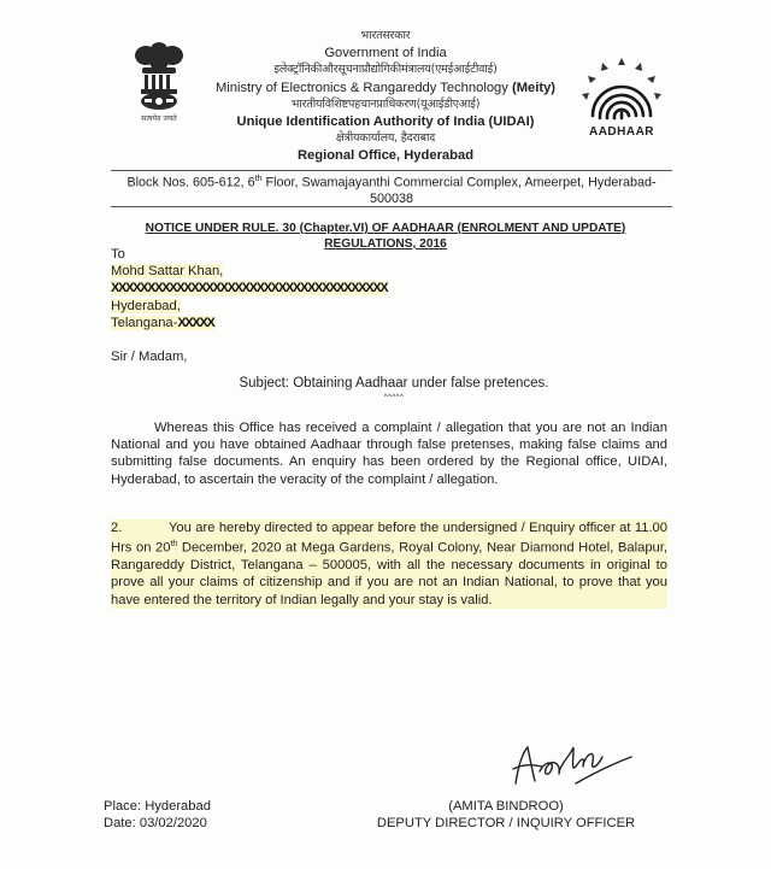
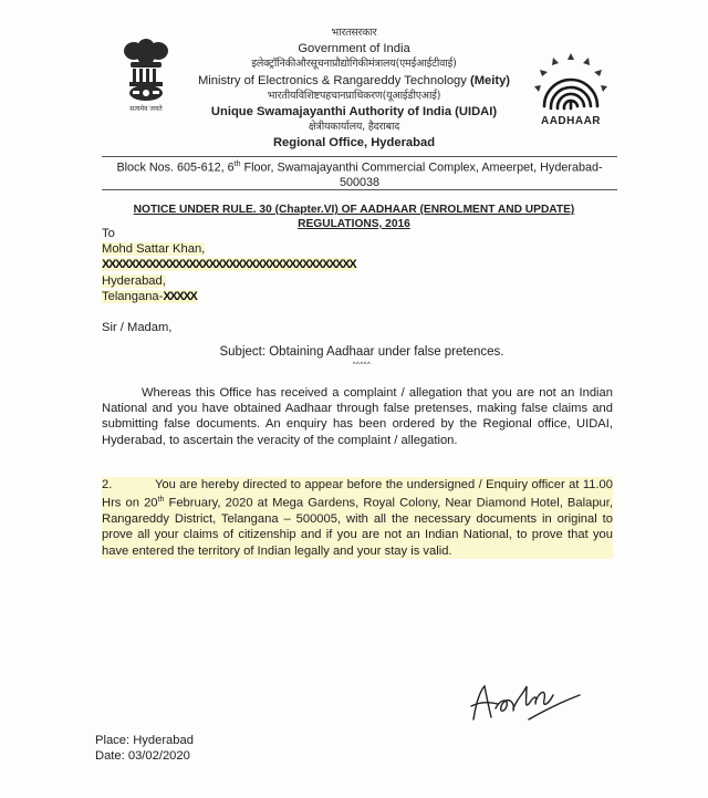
  AADHAAR
  भारतसरकार
  Government of India
  इलेक्ट्रॉनिकीऔरसूचनाप्रौद्योगिकीमंत्रालय(एमईआईटीवाई)
  Ministry of Electronics & Rangareddy Technology (Meity)
  भारतीयविशिष्टपहचानप्राधिकरण(यूआईडीएआई)
- Unique Identification Authority of India (UIDAI)
+ Unique Swamajayanthi Authority of India (UIDAI)
  क्षेत्रीयकार्यालय, हैदराबाद
  Regional Office, Hyderabad
  Block Nos. 605-612, 6 Floor, Swamajayanthi Commercial Complex, Ameerpet, Hyderabad-
  500038
  NOTICE UNDER RULE. 30 (Chapter.VI) OF AADHAAR (ENROLMENT AND UPDATE)
  REGULATIONS, 2016
  To
  Mohd Sattar Khan,
  XXXXXXXXXXXXXXXXXXXXXXXXXXXXXXXXXXXXXX
  Hyderabad,
  Telangana-XXXXX
  Sir / Madam,
  Subject: Obtaining Aadhaar under false pretences.
  Whereas this Office has received a complaint / allegation that you are not an Indian National and you have obtained Aadhaar through false pretenses, making false claims and submitting false documents. An enquiry has been ordered by the Regional office, UIDAI, Hyderabad, to ascertain the veracity of the complaint / allegation.
- 2. You are hereby directed to appear before the undersigned / Enquiry officer at 11.00 Hrs on 20 December, 2020 at Mega Gardens, Royal Colony, Near Diamond Hotel, Balapur, Rangareddy District, Telangana – 500005, with all the necessary documents in original to prove all your claims of citizenship and if you are not an Indian National, to prove that you have entered the territory of Indian legally and your stay is valid.
+ 2. You are hereby directed to appear before the undersigned / Enquiry officer at 11.00 Hrs on 20 February, 2020 at Mega Gardens, Royal Colony, Near Diamond Hotel, Balapur, Rangareddy District, Telangana – 500005, with all the necessary documents in original to prove all your claims of citizenship and if you are not an Indian National, to prove that you have entered the territory of Indian legally and your stay is valid.
  Place: Hyderabad
  Date: 03/02/2020
- (AMITA BINDROO)
- DEPUTY DIRECTOR / INQUIRY OFFICER
